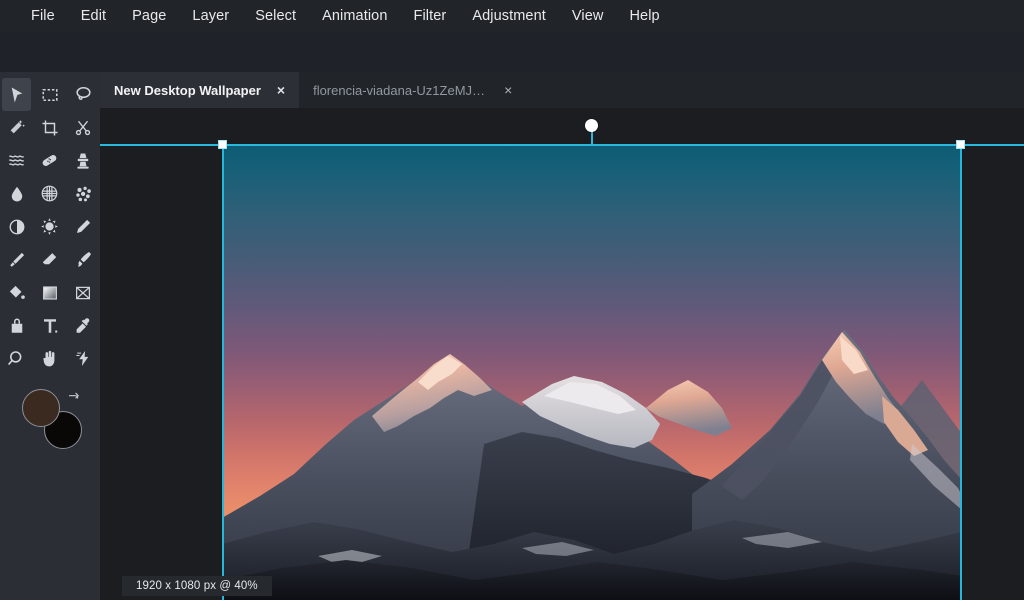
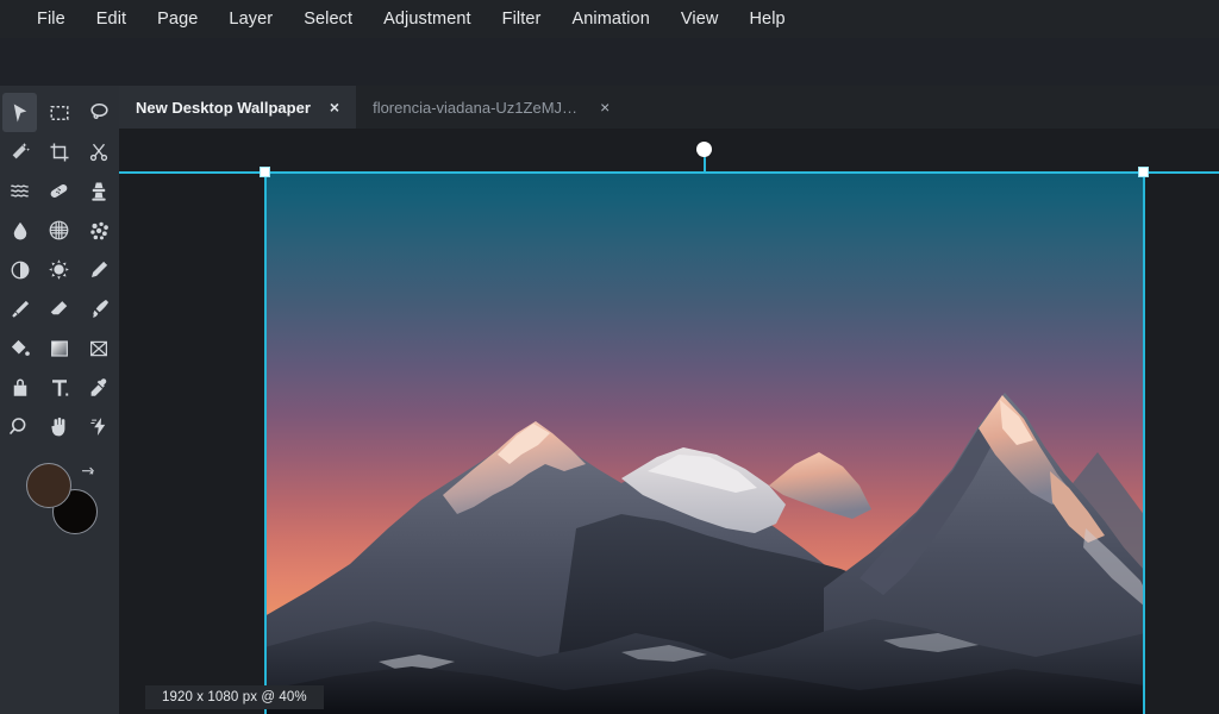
  File
  Edit
  Page
  Layer
  Select
- Animation
+ Adjustment
  Filter
- Adjustment
+ Animation
  View
  Help
  New Desktop Wallpaper
  ×
  florencia-viadana-Uz1ZeMJ2ls
  ×
  1920 x 1080 px @ 40%
